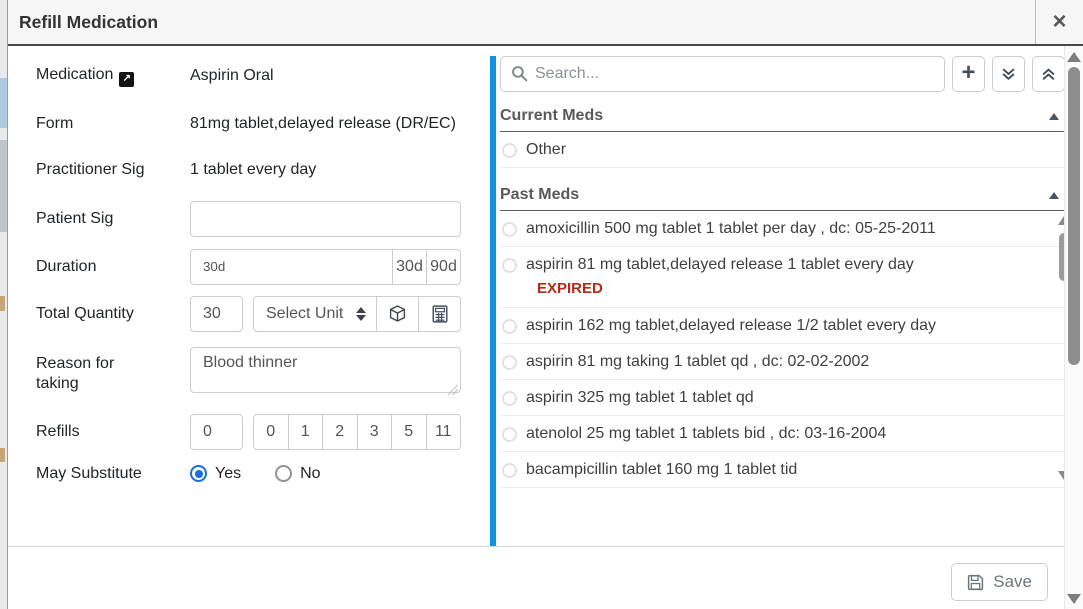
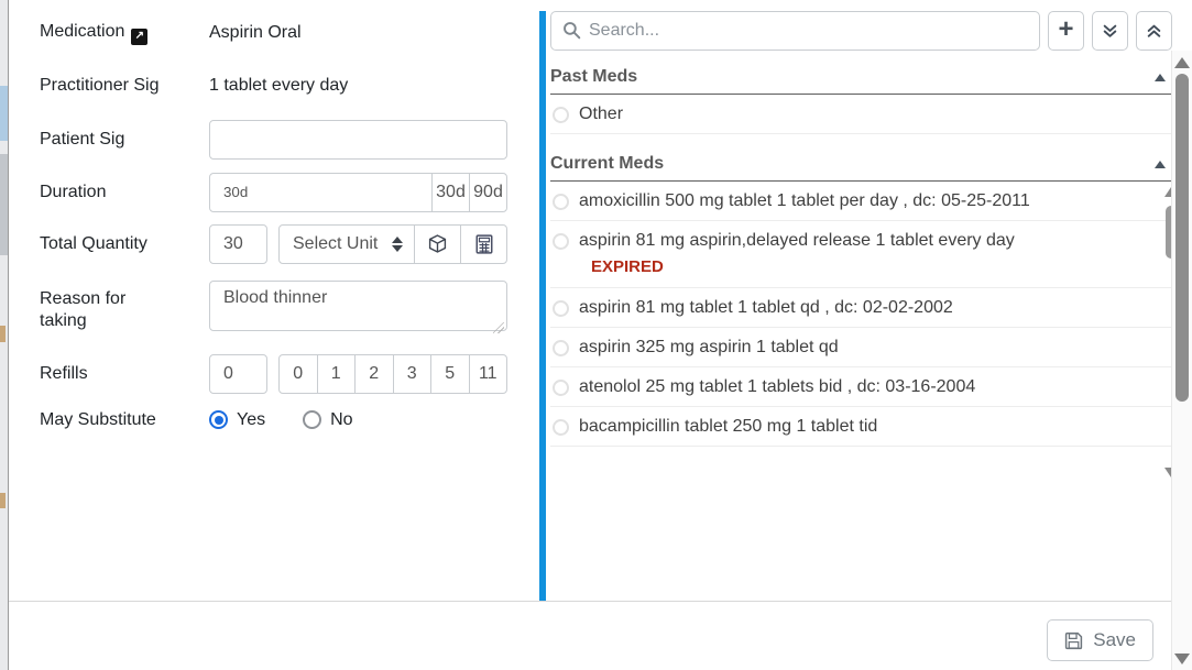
- Refill Medication
- ×
  Medication ↗
  Aspirin Oral
- Form
- 81mg tablet,delayed release (DR/EC)
  Practitioner Sig
  1 tablet every day
  Patient Sig
  Duration
  30d
  30d
  90d
  Total Quantity
  30
  Select Unit
  Reason for taking
  Blood thinner
  Refills
  0
  0
  1
  2
  3
  5
  11
  May Substitute
  Yes
  No
  Search...
  +
- Current Meds
+ Past Meds
  Other
- Past Meds
+ Current Meds
  amoxicillin 500 mg tablet 1 tablet per day , dc: 05-25-2011
- aspirin 81 mg tablet,delayed release 1 tablet every day
+ aspirin 81 mg aspirin,delayed release 1 tablet every day
  EXPIRED
- aspirin 162 mg tablet,delayed release 1/2 tablet every day
- aspirin 81 mg taking 1 tablet qd , dc: 02-02-2002
+ aspirin 81 mg tablet 1 tablet qd , dc: 02-02-2002
- aspirin 325 mg tablet 1 tablet qd
+ aspirin 325 mg aspirin 1 tablet qd
  atenolol 25 mg tablet 1 tablets bid , dc: 03-16-2004
- bacampicillin tablet 160 mg 1 tablet tid
+ bacampicillin tablet 250 mg 1 tablet tid
  Save
